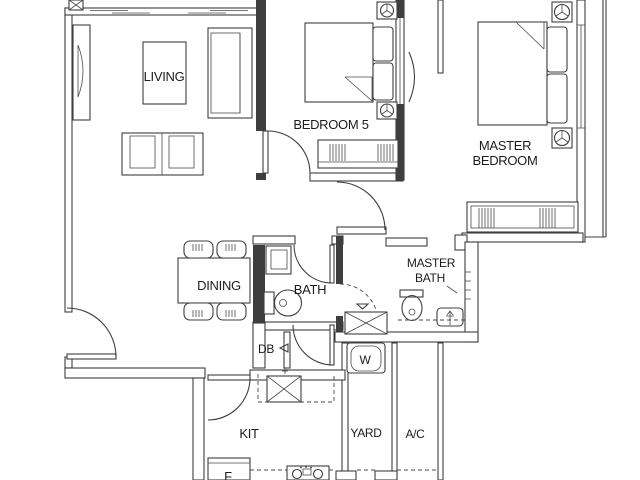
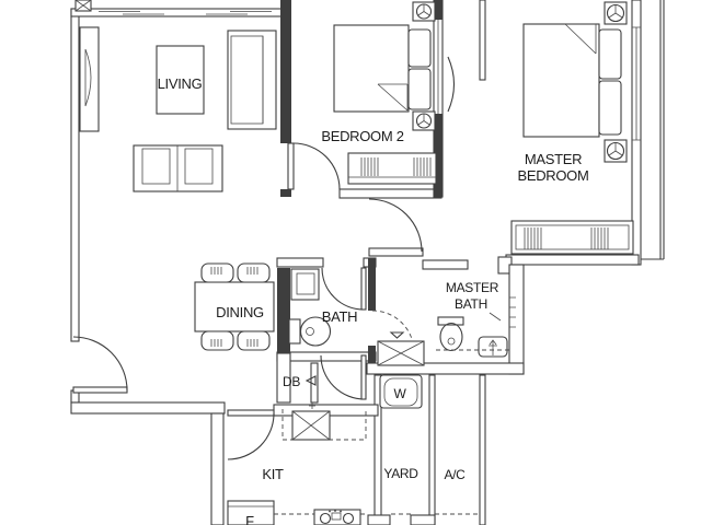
  LIVING
- BEDROOM 5
+ BEDROOM 2
  MASTER
  BEDROOM
  DINING
  BATH
  DB
  MASTER
  BATH
  W
  YARD
  A/C
  F
  KIT
